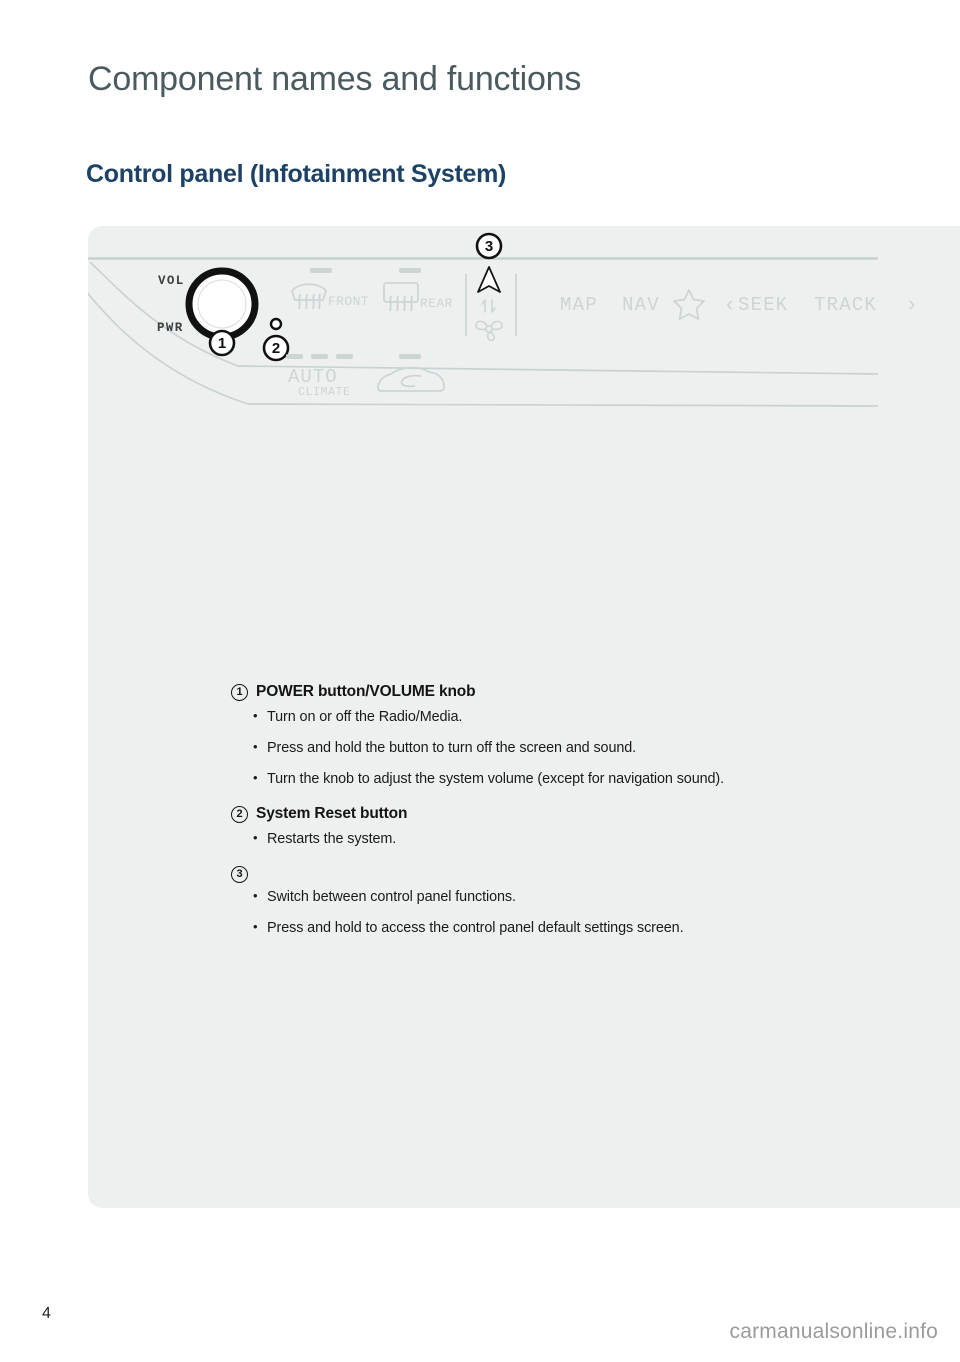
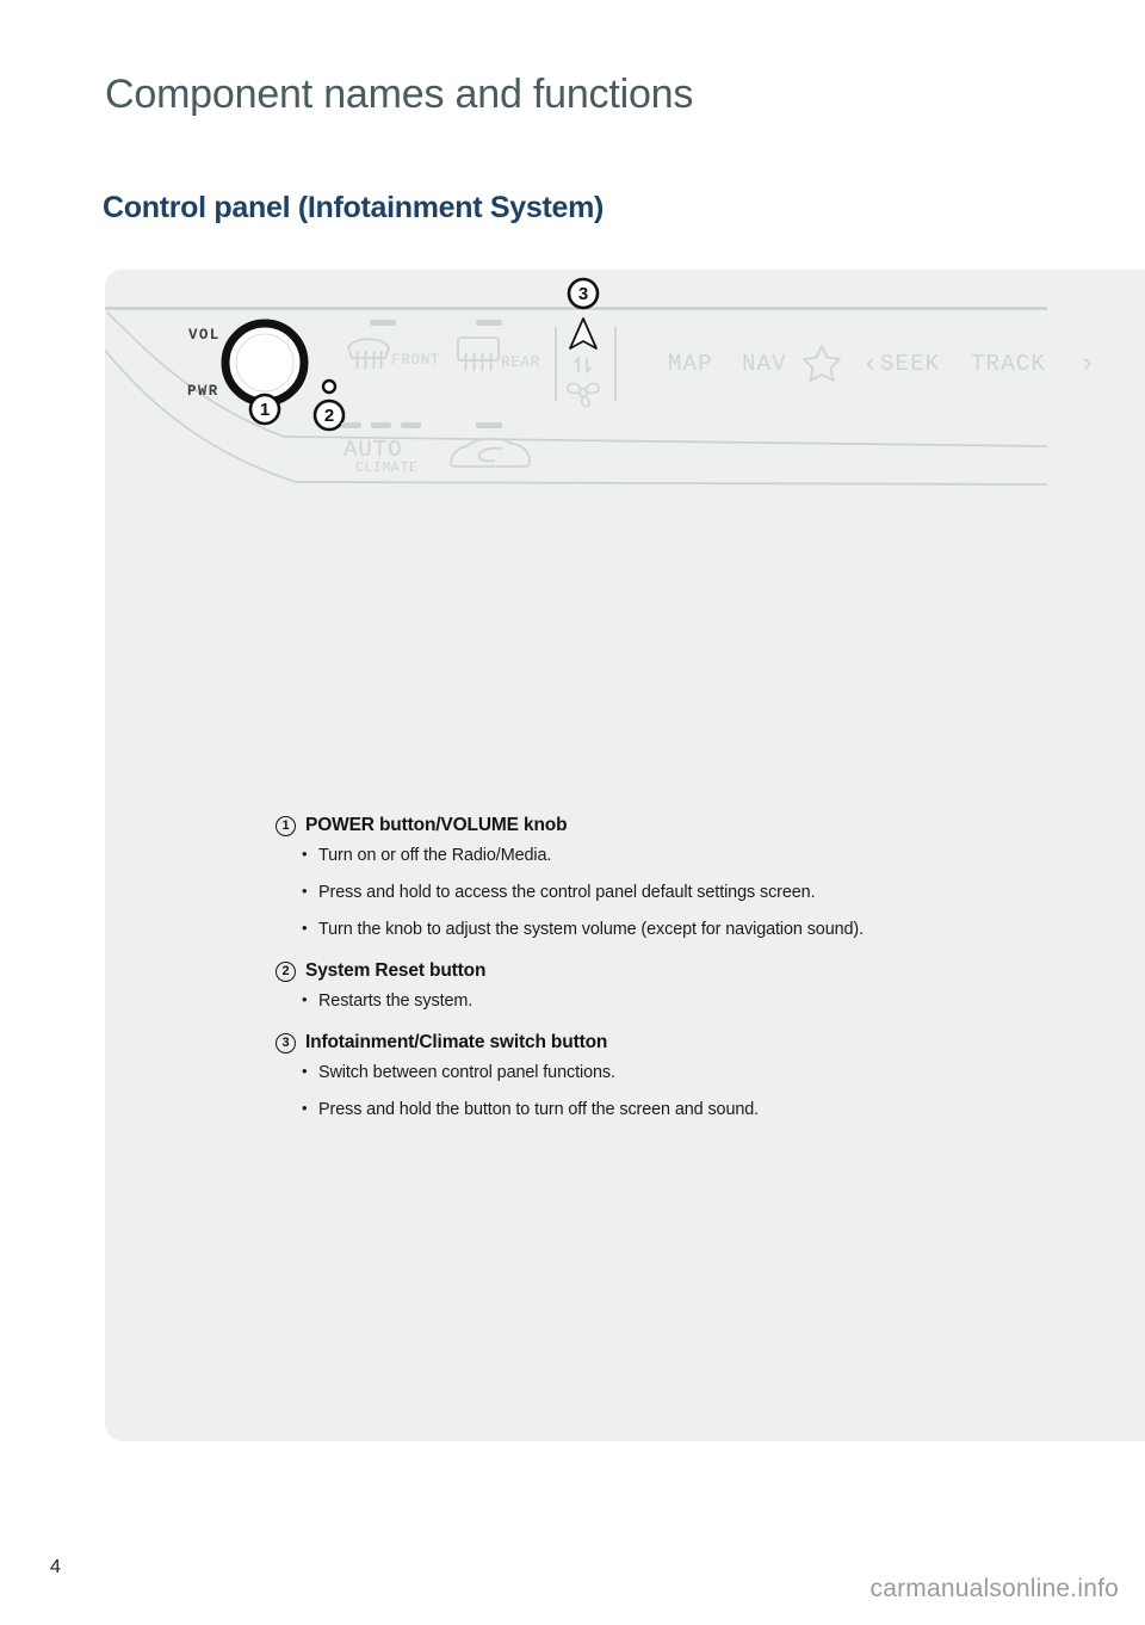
  Component names and functions
  Control panel (Infotainment System)
  VOL
  PWR
  1
  2
  FRONT
  REAR
  AUTO
  CLIMATE
  3
  MAP
  NAV
  ‹
  SEEK
  TRACK
  ›
  1
  POWER button/VOLUME knob
  Turn on or off the Radio/Media.
- Press and hold the button to turn off the screen and sound.
+ Press and hold to access the control panel default settings screen.
  Turn the knob to adjust the system volume (except for navigation sound).
  2
  System Reset button
  Restarts the system.
  3
+ Infotainment/Climate switch button
  Switch between control panel functions.
- Press and hold to access the control panel default settings screen.
+ Press and hold the button to turn off the screen and sound.
  4
  carmanualsonline.info
